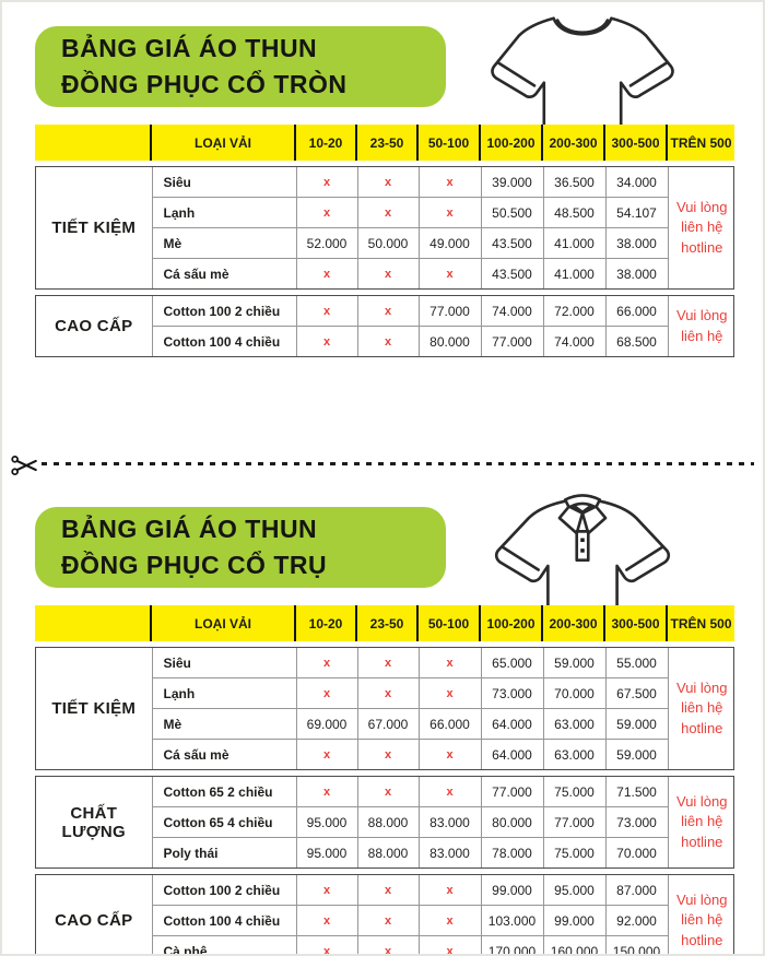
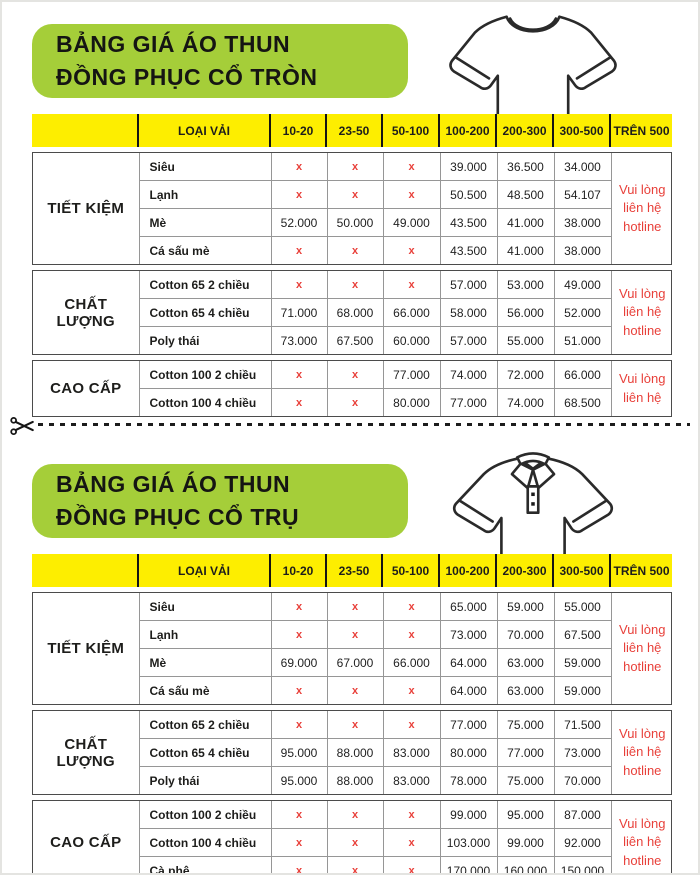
  BẢNG GIÁ ÁO THUN
  ĐỒNG PHỤC CỔ TRÒN
  	LOẠI VẢI	10-20	23-50	50-100	100-200	200-300	300-500	TRÊN 500
  TIẾT KIỆM	Siêu	x	x	x	39.000	36.500	34.000	Vui lòng liên hệ hotline
  Lạnh	x	x	x	50.500	48.500	54.107
  Mè	52.000	50.000	49.000	43.500	41.000	38.000
  Cá sấu mè	x	x	x	43.500	41.000	38.000
+ CHẤT LƯỢNG	Cotton 65 2 chiều	x	x	x	57.000	53.000	49.000	Vui lòng liên hệ hotline
+ Cotton 65 4 chiều	71.000	68.000	66.000	58.000	56.000	52.000
+ Poly thái	73.000	67.500	60.000	57.000	55.000	51.000
  CAO CẤP	Cotton 100 2 chiều	x	x	77.000	74.000	72.000	66.000	Vui lòng liên hệ
  Cotton 100 4 chiều	x	x	80.000	77.000	74.000	68.500
  BẢNG GIÁ ÁO THUN
  ĐỒNG PHỤC CỔ TRỤ
  	LOẠI VẢI	10-20	23-50	50-100	100-200	200-300	300-500	TRÊN 500
  TIẾT KIỆM	Siêu	x	x	x	65.000	59.000	55.000	Vui lòng liên hệ hotline
  Lạnh	x	x	x	73.000	70.000	67.500
  Mè	69.000	67.000	66.000	64.000	63.000	59.000
  Cá sấu mè	x	x	x	64.000	63.000	59.000
  CHẤT LƯỢNG	Cotton 65 2 chiều	x	x	x	77.000	75.000	71.500	Vui lòng liên hệ hotline
  Cotton 65 4 chiều	95.000	88.000	83.000	80.000	77.000	73.000
  Poly thái	95.000	88.000	83.000	78.000	75.000	70.000
  CAO CẤP	Cotton 100 2 chiều	x	x	x	99.000	95.000	87.000	Vui lòng liên hệ hotline
  Cotton 100 4 chiều	x	x	x	103.000	99.000	92.000
  Cà phê	x	x	x	170.000	160.000	150.000
